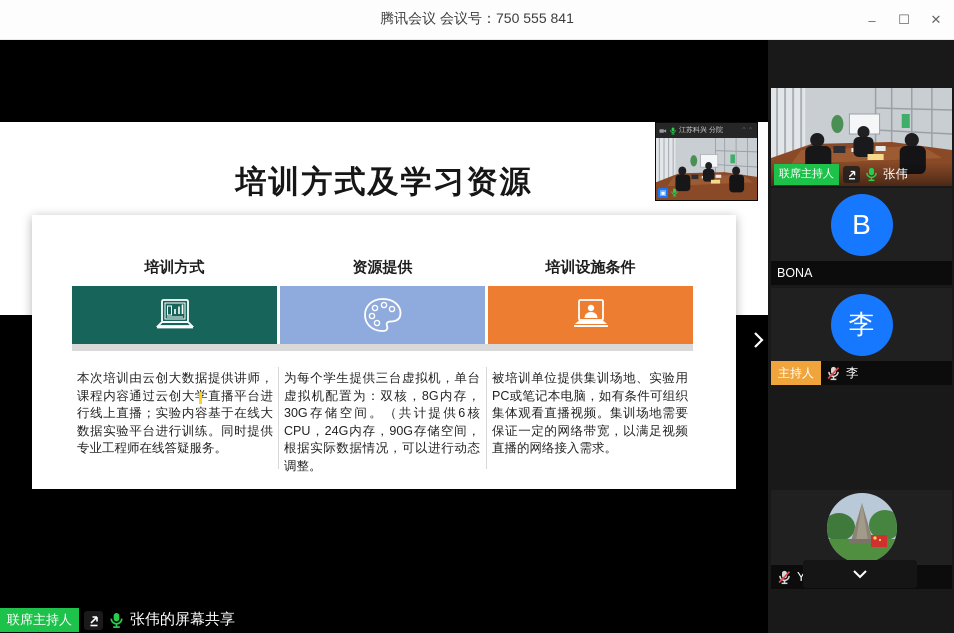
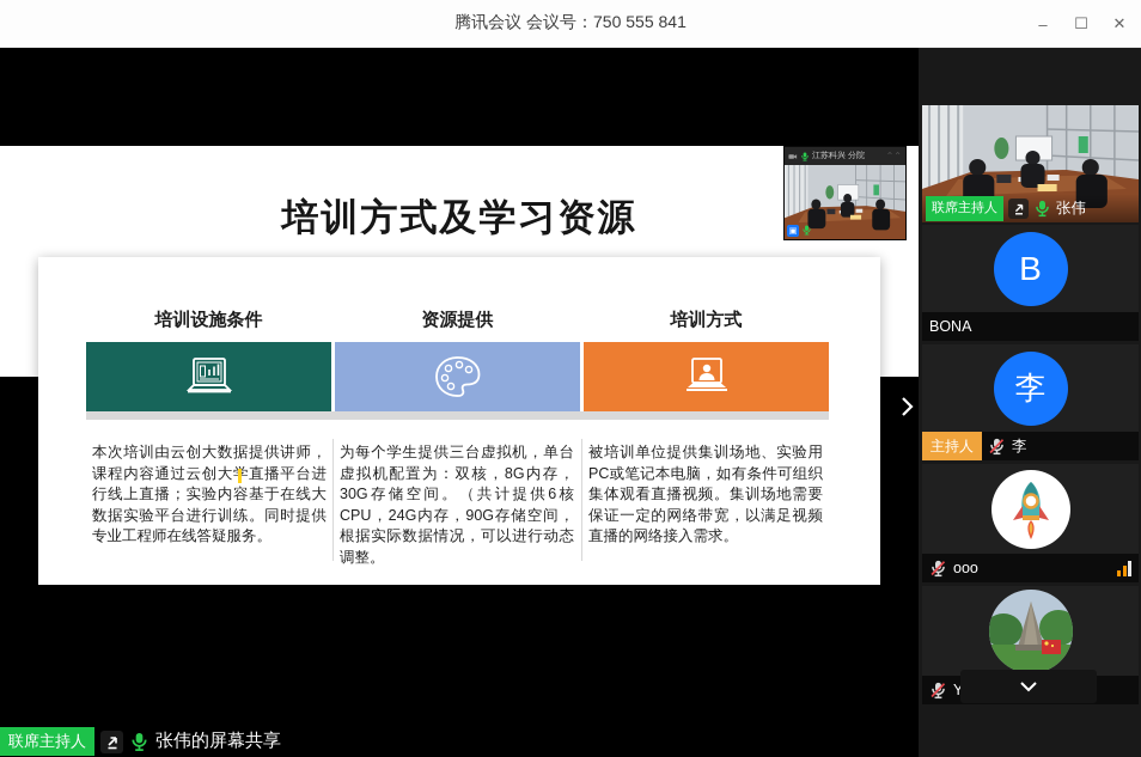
  腾讯会议 会议号：750 555 841
  –
  ☐
  ✕
  培训方式及学习资源
- 培训方式
+ 培训设施条件
  资源提供
- 培训设施条件
+ 培训方式
  本次培训由云创大数据提供讲师，课程内容通过云创大直播平台进行线上直播；实验内容基于在线大数据实验平台进行训练。同时提供专业工程师在线答疑服务。
  为每个学生提供三台虚拟机，单台虚拟机配置为：双核，8G内存，30G存储空间。（共计提供6核CPU，24G内存，90G存储空间，根据实际数据情况，可以进行动态调整。
  被培训单位提供集训场地、实验用PC或笔记本电脑，如有条件可组织集体观看直播视频。集训场地需要保证一定的网络带宽，以满足视频直播的网络接入需求。
  ⌃⌃
  联席主持人
  张伟的屏幕共享
  联席主持人
  张伟
  B
  BONA
  李
  主持人
  李
+ ooo
